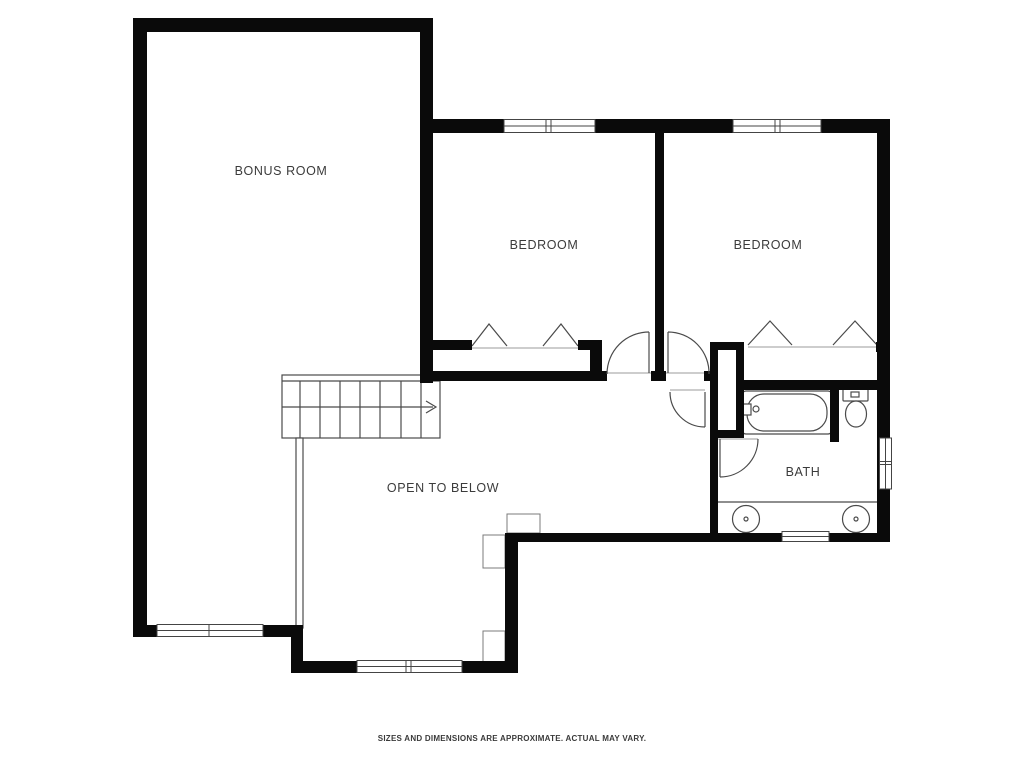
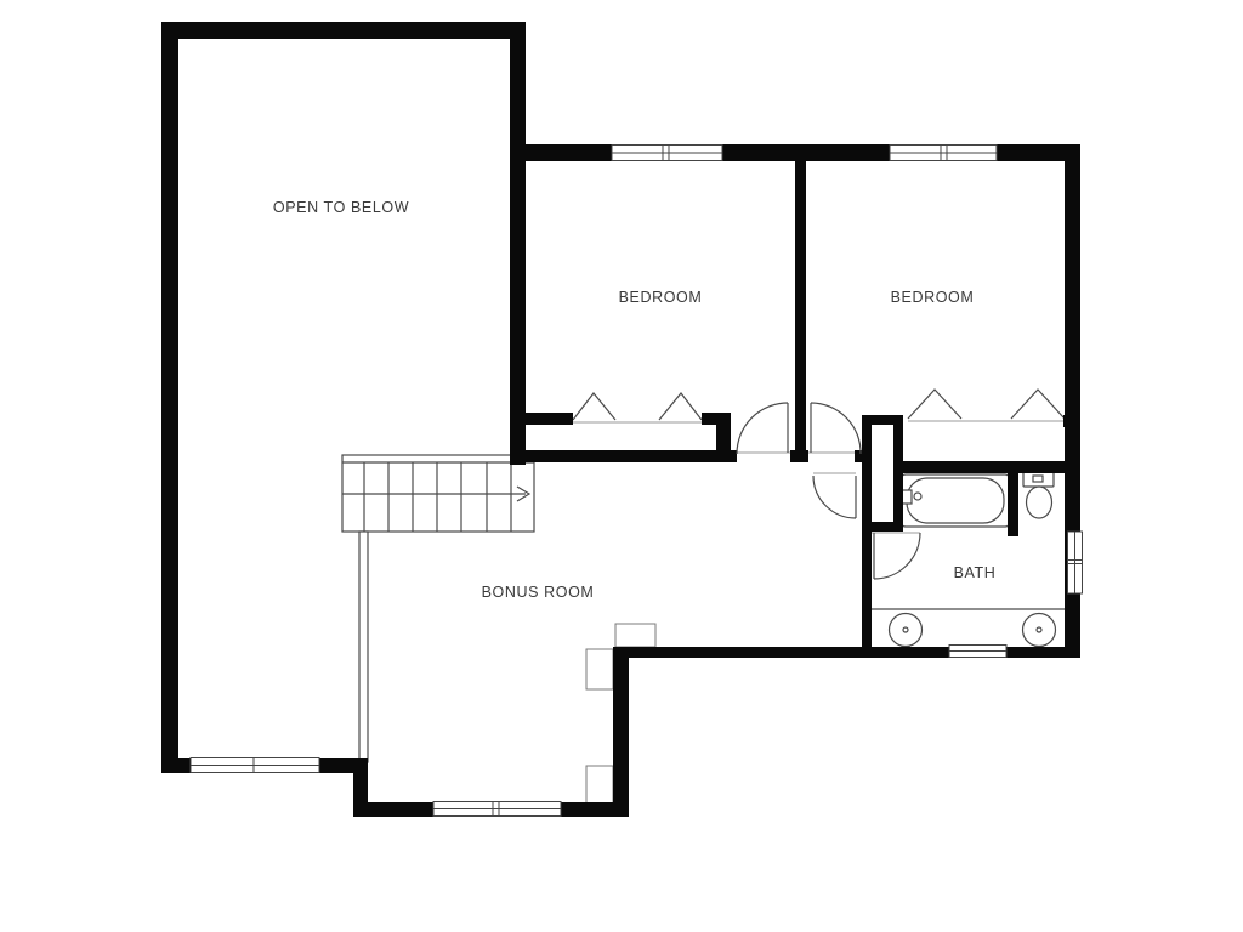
- BONUS ROOM
+ OPEN TO BELOW
  BEDROOM
  BEDROOM
- OPEN TO BELOW
+ BONUS ROOM
  BATH
- SIZES AND DIMENSIONS ARE APPROXIMATE. ACTUAL MAY VARY.
